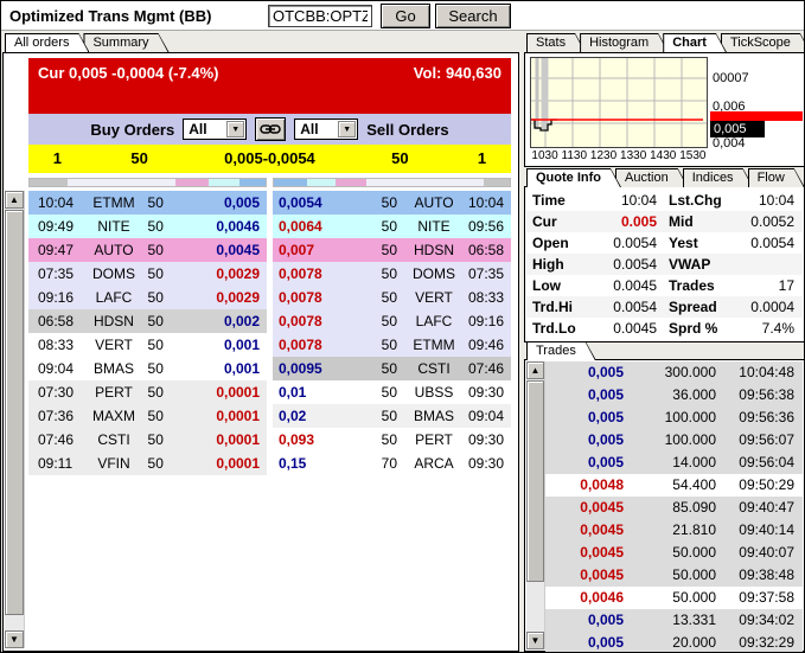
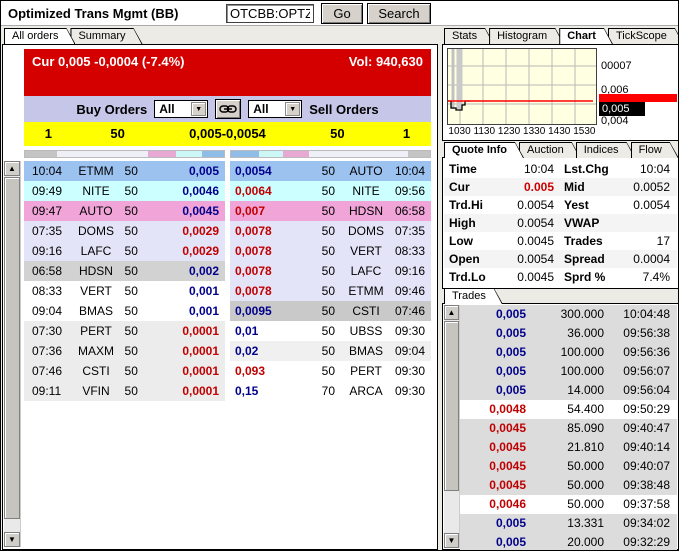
  Optimized Trans Mgmt (BB)
  OTCBB:OPTZ
  Go
  Search
  All orders
  Summary
  Cur 0,005 -0,0004 (-7.4%)
  Vol: 940,630
  Buy Orders
  All
  All
  Sell Orders
  1
  50
  0,005-0,0054
  50
  1
  10:04
  ETMM
  50
  0,005
  0,0054
  50
  AUTO
  10:04
  09:49
  NITE
  50
  0,0046
  0,0064
  50
  NITE
  09:56
  09:47
  AUTO
  50
  0,0045
  0,007
  50
  HDSN
  06:58
  07:35
  DOMS
  50
  0,0029
  0,0078
  50
  DOMS
  07:35
  09:16
  LAFC
  50
  0,0029
  0,0078
  50
  VERT
  08:33
  06:58
  HDSN
  50
  0,002
  0,0078
  50
  LAFC
  09:16
  08:33
  VERT
  50
  0,001
  0,0078
  50
  ETMM
  09:46
  09:04
  BMAS
  50
  0,001
  0,0095
  50
  CSTI
  07:46
  07:30
  PERT
  50
  0,0001
  0,01
  50
  UBSS
  09:30
  07:36
  MAXM
  50
  0,0001
  0,02
  50
  BMAS
  09:04
  07:46
  CSTI
  50
  0,0001
  0,093
  50
  PERT
  09:30
  09:11
  VFIN
  50
  0,0001
  0,15
  70
  ARCA
  09:30
  ▲
  ▼
  Stats
  Histogram
  Chart
  TickScope
  1030
  1130
  1230
  1330
  1430
  1530
  00007
  0,006
  0,005
  0,004
  Quote Info
  Auction
  Indices
  Flow
  Time
  10:04
  Lst.Chg
  10:04
  Cur
  0.005
  Mid
  0.0052
- Open
+ Trd.Hi
  0.0054
  Yest
  0.0054
  High
  0.0054
  VWAP
  Low
  0.0045
  Trades
  17
- Trd.Hi
+ Open
  0.0054
  Spread
  0.0004
  Trd.Lo
  0.0045
  Sprd %
  7.4%
  Trades
  ▲
  ▼
  0,005
  300.000
  10:04:48
  0,005
  36.000
  09:56:38
  0,005
  100.000
  09:56:36
  0,005
  100.000
  09:56:07
  0,005
  14.000
  09:56:04
  0,0048
  54.400
  09:50:29
  0,0045
  85.090
  09:40:47
  0,0045
  21.810
  09:40:14
  0,0045
  50.000
  09:40:07
  0,0045
  50.000
  09:38:48
  0,0046
  50.000
  09:37:58
  0,005
  13.331
  09:34:02
  0,005
  20.000
  09:32:29
